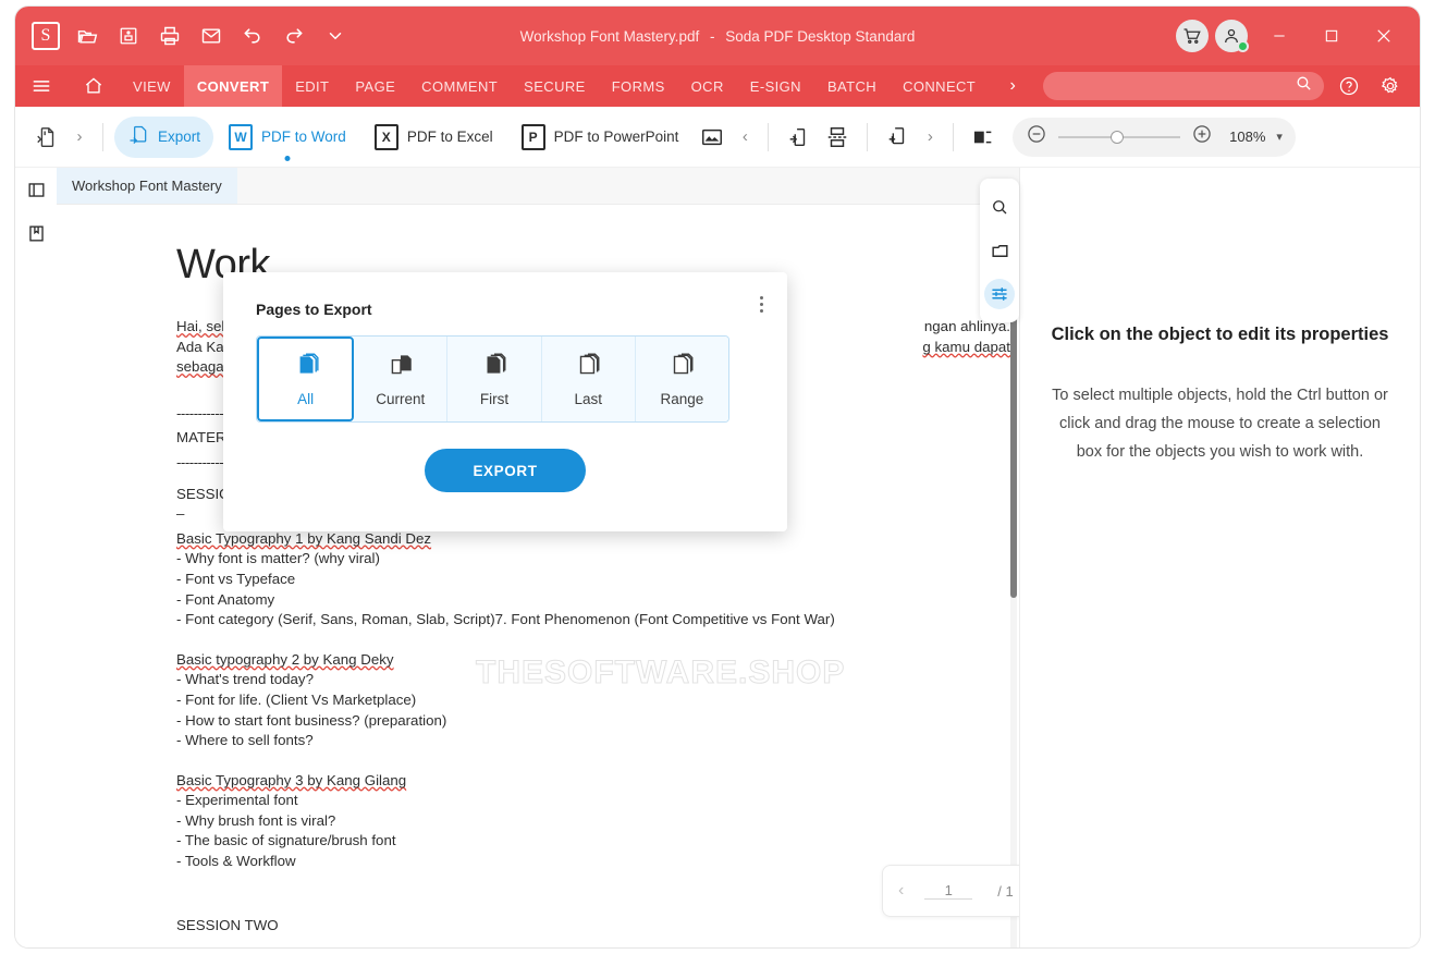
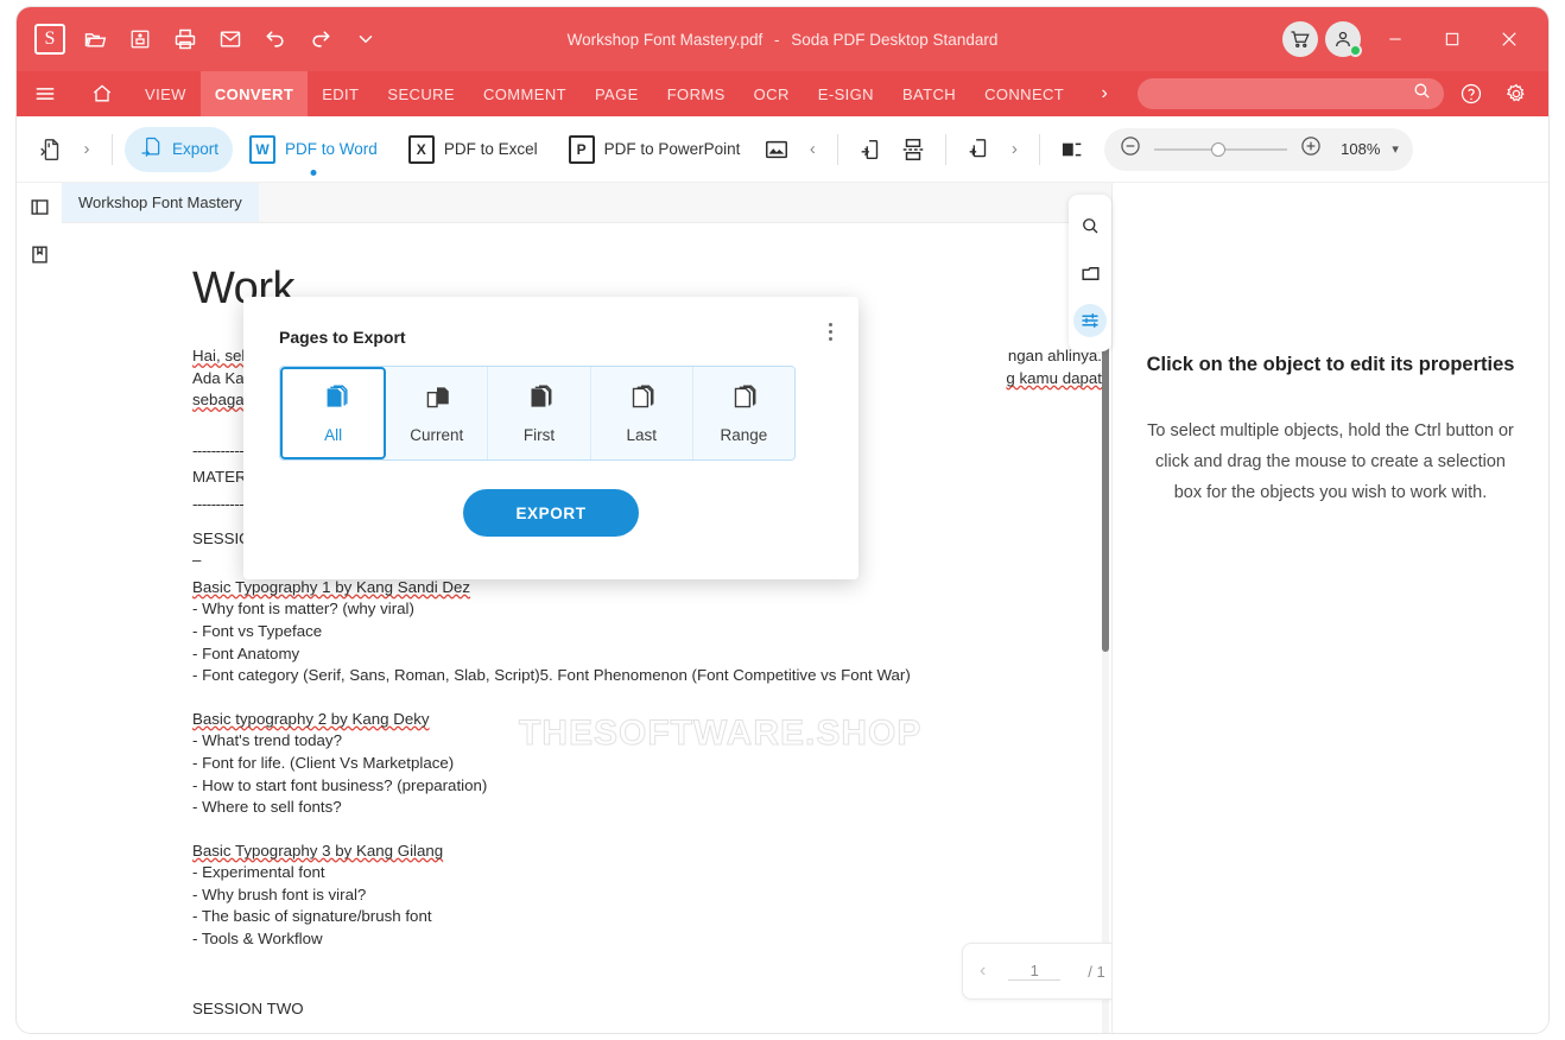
  S
  Workshop Font Mastery.pdf - Soda PDF Desktop Standard
  VIEW
  CONVERT
  EDIT
- PAGE
+ SECURE
  COMMENT
- SECURE
+ PAGE
  FORMS
  OCR
  E-SIGN
  BATCH
  CONNECT
  ›
  ›
  Export
  W
  PDF to Word
  X
  PDF to Excel
  P
  PDF to PowerPoint
  ‹
  ›
  108%
  ▾
  Workshop Font Mastery
  Work
  ngan ahlinya.
  g kamu dapat
  –
  Basic Typography 1 by Kang Sandi Dez
  - Why font is matter? (why viral)
  - Font vs Typeface
  - Font Anatomy
- - Font category (Serif, Sans, Roman, Slab, Script)7. Font Phenomenon (Font Competitive vs Font War)
+ - Font category (Serif, Sans, Roman, Slab, Script)5. Font Phenomenon (Font Competitive vs Font War)
  Basic typography 2 by Kang Deky
  - What's trend today?
  - Font for life. (Client Vs Marketplace)
  - How to start font business? (preparation)
  - Where to sell fonts?
  Basic Typography 3 by Kang Gilang
  - Experimental font
  - Why brush font is viral?
  - The basic of signature/brush font
  - Tools & Workflow
  SESSION TWO
  THESOFTWARE.SHOP
  ‹
  1
  / 1
  Click on the object to edit its properties
  To select multiple objects, hold the Ctrl button or click and drag the mouse to create a selection box for the objects you wish to work with.
  Pages to Export
  All
  Current
  First
  Last
  Range
  EXPORT
